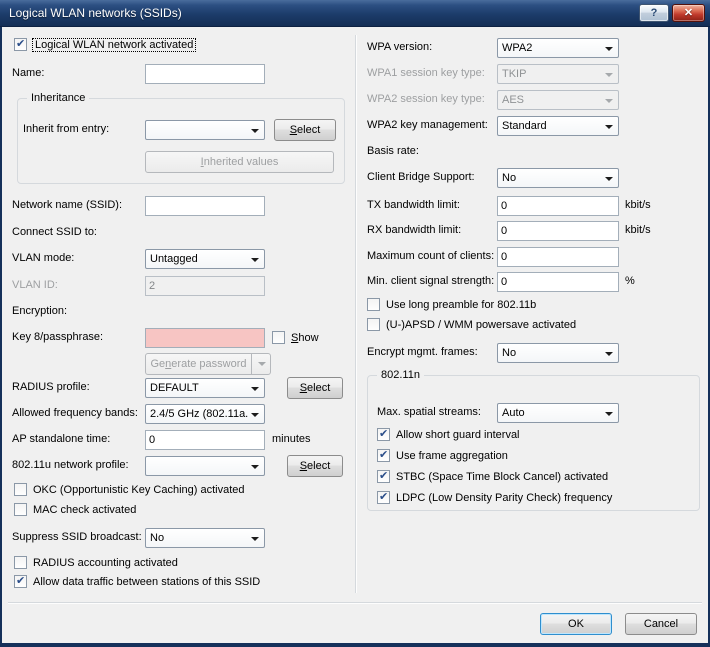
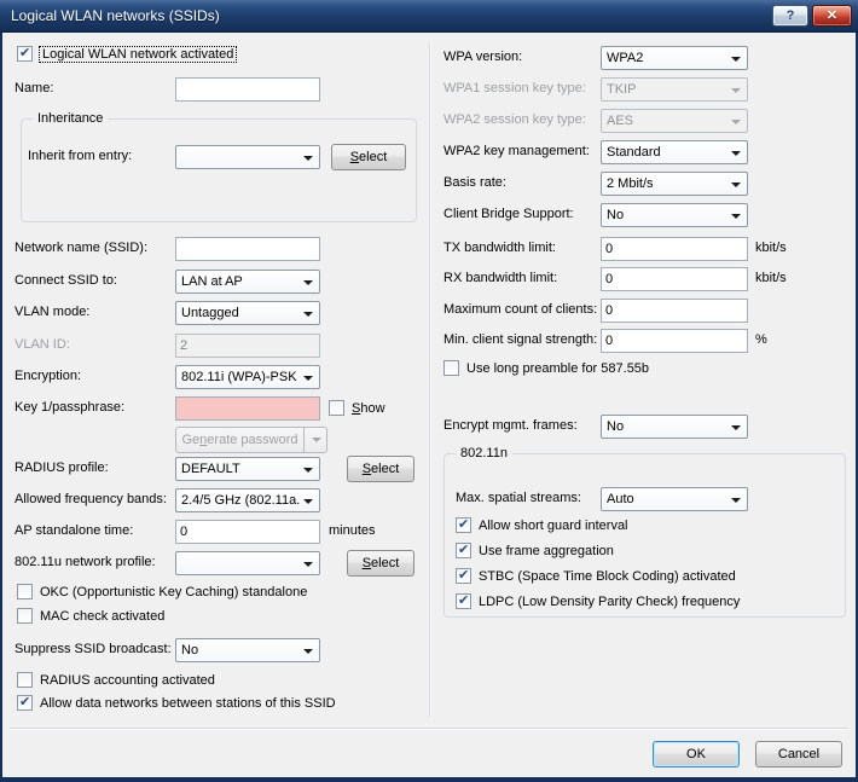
  Logical WLAN networks (SSIDs)
  ?
  ✕
  Logical WLAN network activated
  Name:
  Inheritance
  Inherit from entry:
  Select
- Inherited values
  Network name (SSID):
  Connect SSID to:
+ LAN at AP
  VLAN mode:
  Untagged
  VLAN ID:
  2
  Encryption:
+ 802.11i (WPA)-PSK
- Key 8/passphrase:
+ Key 1/passphrase:
  Show
  Generate password
  RADIUS profile:
  DEFAULT
  Select
  Allowed frequency bands:
  2.4/5 GHz (802.11a.
  AP standalone time:
  0
  minutes
  802.11u network profile:
  Select
- OKC (Opportunistic Key Caching) activated
+ OKC (Opportunistic Key Caching) standalone
  MAC check activated
  Suppress SSID broadcast:
  No
  RADIUS accounting activated
- Allow data traffic between stations of this SSID
+ Allow data networks between stations of this SSID
  WPA version:
  WPA2
  WPA1 session key type:
  TKIP
  WPA2 session key type:
  AES
  WPA2 key management:
  Standard
  Basis rate:
+ 2 Mbit/s
  Client Bridge Support:
  No
  TX bandwidth limit:
  0
  kbit/s
  RX bandwidth limit:
  0
  kbit/s
  Maximum count of clients:
  0
  Min. client signal strength:
  0
  %
- Use long preamble for 802.11b
+ Use long preamble for 587.55b
- (U-)APSD / WMM powersave activated
  Encrypt mgmt. frames:
  No
  802.11n
  Max. spatial streams:
  Auto
  Allow short guard interval
  Use frame aggregation
- STBC (Space Time Block Cancel) activated
+ STBC (Space Time Block Coding) activated
  LDPC (Low Density Parity Check) frequency
  OK
  Cancel
